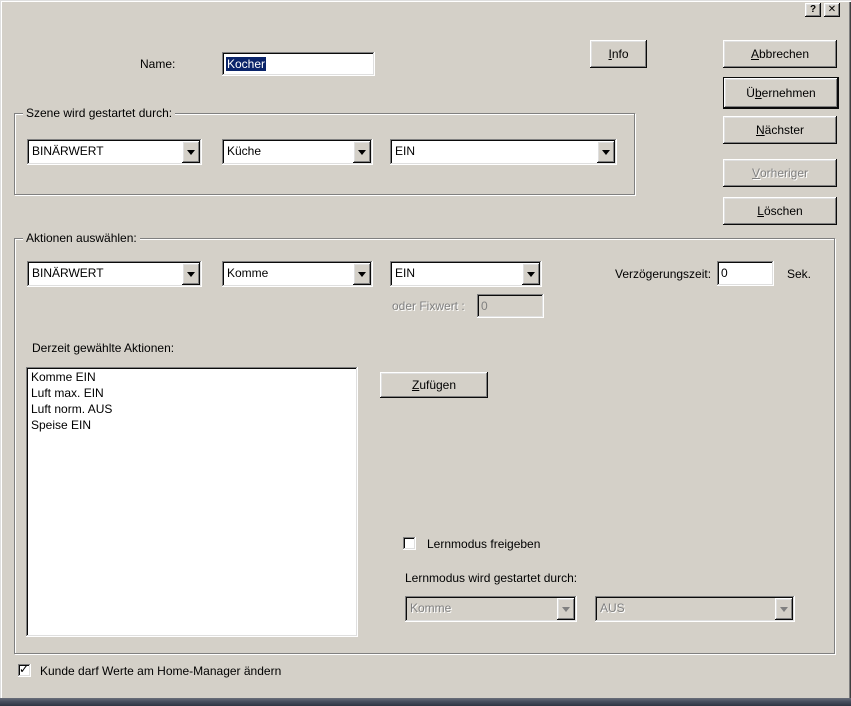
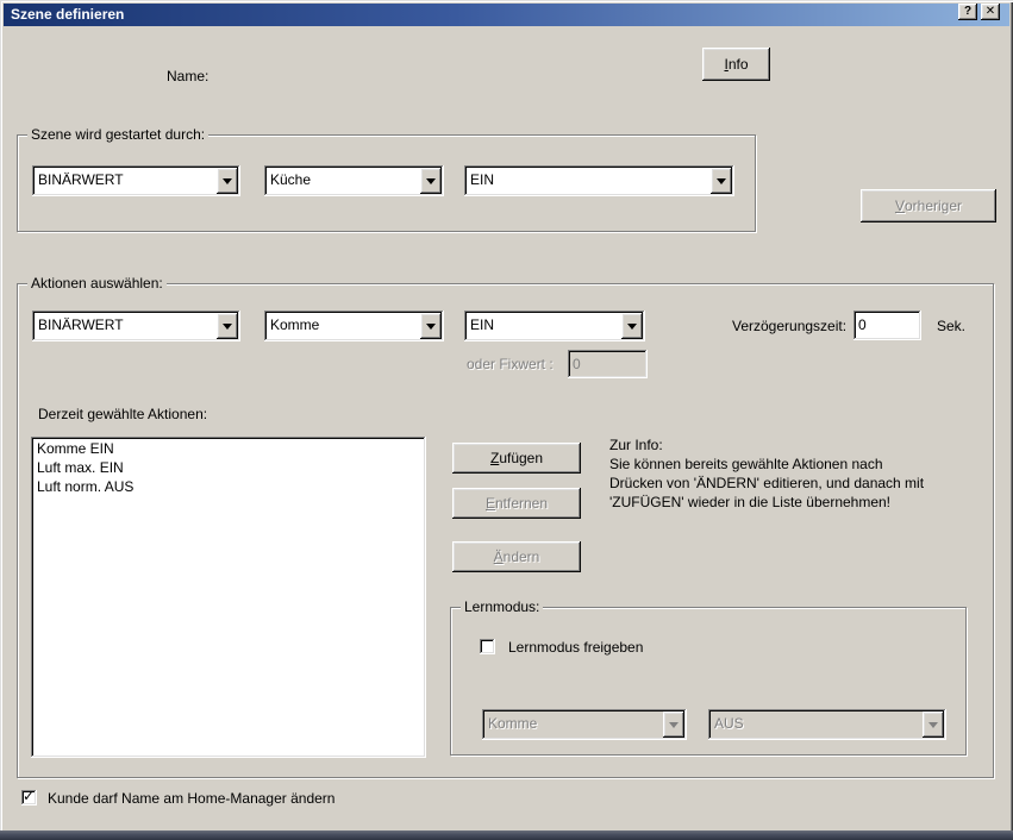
+ Szene definieren
  ?
  ✕
  Name:
- Kocher
  I
  nfo
- A
- bbrechen
- Ü
- b
- ernehmen
- N
- ächster
  V
  orheriger
- L
- öschen
  Szene wird gestartet durch:
  BINÄRWERT
  Küche
  EIN
  Aktionen auswählen:
  BINÄRWERT
  Komme
  EIN
  Verzögerungszeit:
  0
  Sek.
  oder Fixwert :
  0
  Derzeit gewählte Aktionen:
  Komme EIN
  Luft max. EIN
  Luft norm. AUS
- Speise EIN
  Z
  ufügen
+ E
+ ntfernen
+ Ä
+ ndern
+ Zur Info:
+ Sie können bereits gewählte Aktionen nach
+ Drücken von 'ÄNDERN' editieren, und danach mit
+ 'ZUFÜGEN' wieder in die Liste übernehmen!
+ Lernmodus:
  Lernmodus freigeben
- Lernmodus wird gestartet durch:
  Komme
  AUS
  ✓
- Kunde darf Werte am Home-Manager ändern
+ Kunde darf Name am Home-Manager ändern
